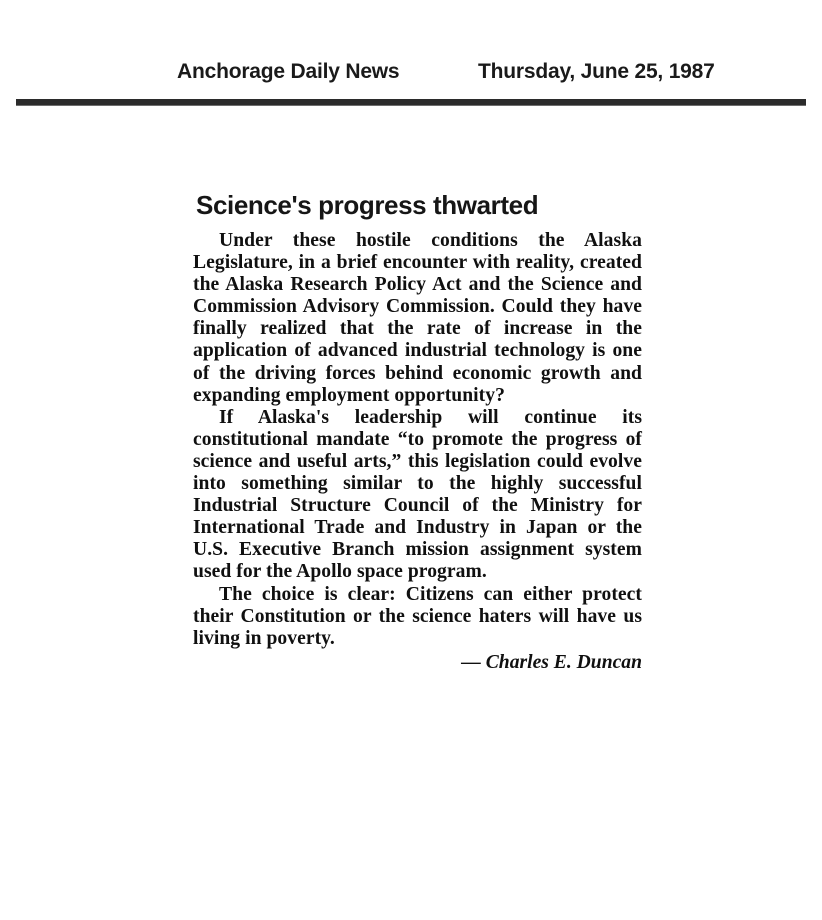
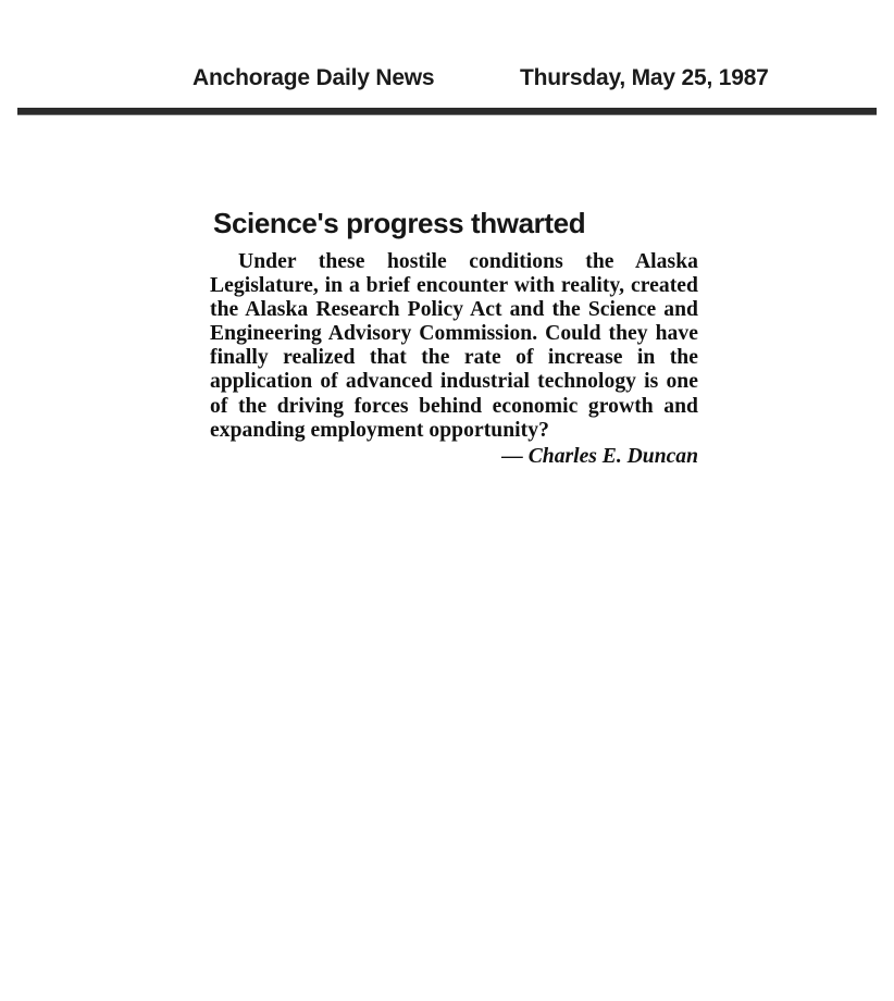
  Anchorage Daily News
- Thursday, June 25, 1987
+ Thursday, May 25, 1987
  Science's progress thwarted
- Under these hostile conditions the Alaska Legislature, in a brief encounter with reality, created the Alaska Research Policy Act and the Science and Commission Advisory Commission. Could they have finally realized that the rate of increase in the application of advanced industrial technology is one of the driving forces behind economic growth and expanding employment opportunity?
+ Under these hostile conditions the Alaska Legislature, in a brief encounter with reality, created the Alaska Research Policy Act and the Science and Engineering Advisory Commission. Could they have finally realized that the rate of increase in the application of advanced industrial technology is one of the driving forces behind economic growth and expanding employment opportunity?
- If Alaska's leadership will continue its constitutional mandate “to promote the progress of science and useful arts,” this legislation could evolve into something similar to the highly successful Industrial Structure Council of the Ministry for International Trade and Industry in Japan or the U.S. Executive Branch mission assignment system used for the Apollo space program.
- The choice is clear: Citizens can either protect their Constitution or the science haters will have us living in poverty.
  — Charles E. Duncan
